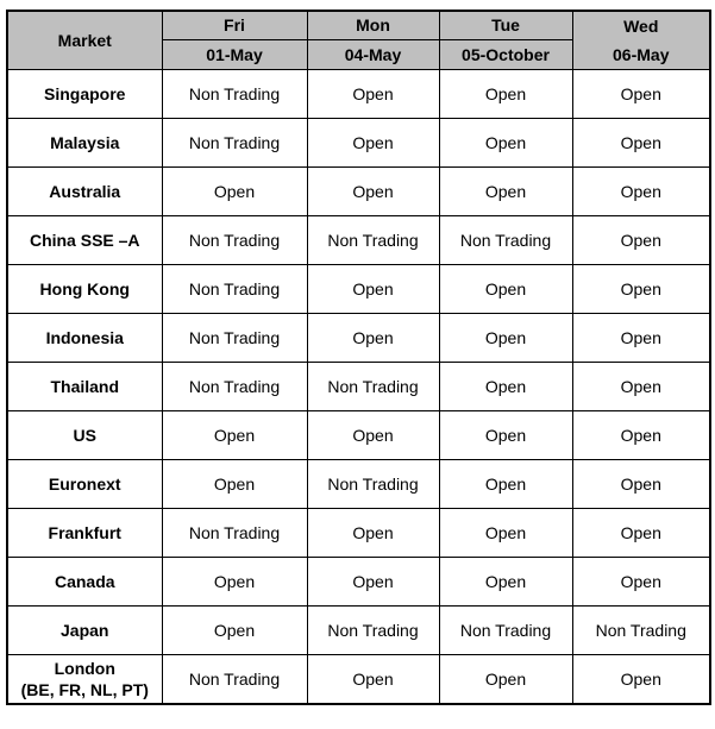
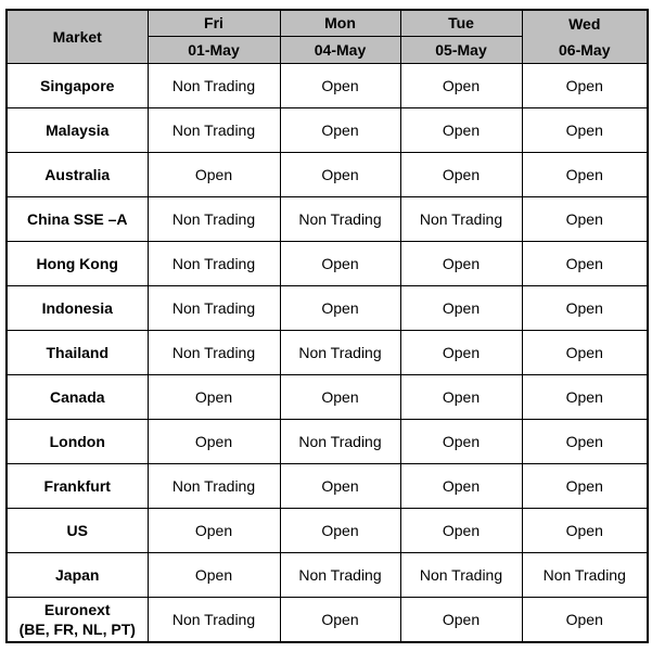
  Market	Fri	Mon	Tue	Wed 06-May
- 01-May	04-May	05-October
+ 01-May	04-May	05-May
  Singapore	Non Trading	Open	Open	Open
  Malaysia	Non Trading	Open	Open	Open
  Australia	Open	Open	Open	Open
  China SSE –A	Non Trading	Non Trading	Non Trading	Open
  Hong Kong	Non Trading	Open	Open	Open
  Indonesia	Non Trading	Open	Open	Open
  Thailand	Non Trading	Non Trading	Open	Open
- US	Open	Open	Open	Open
+ Canada	Open	Open	Open	Open
- Euronext	Open	Non Trading	Open	Open
+ London	Open	Non Trading	Open	Open
  Frankfurt	Non Trading	Open	Open	Open
- Canada	Open	Open	Open	Open
+ US	Open	Open	Open	Open
  Japan	Open	Non Trading	Non Trading	Non Trading
- London(BE, FR, NL, PT)	Non Trading	Open	Open	Open
+ Euronext(BE, FR, NL, PT)	Non Trading	Open	Open	Open
